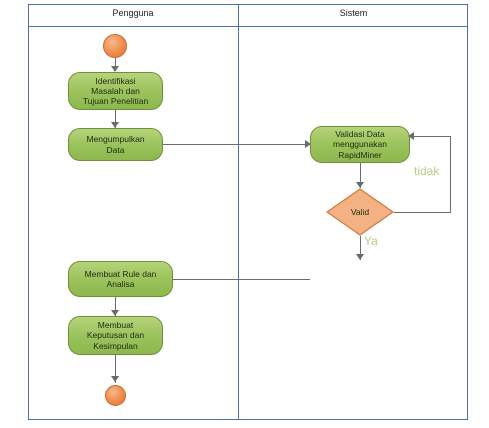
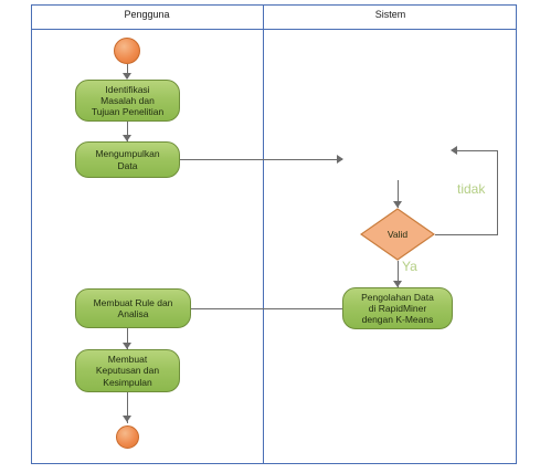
  Pengguna
  Sistem
  Identifikasi
  Masalah dan
  Tujuan Penelitian
  Mengumpulkan
  Data
- Validasi Data
- menggunakan
- RapidMiner
  Valid
  tidak
  Ya
+ Pengolahan Data
+ di RapidMiner
+ dengan K-Means
  Membuat Rule dan
  Analisa
  Membuat
  Keputusan dan
  Kesimpulan
